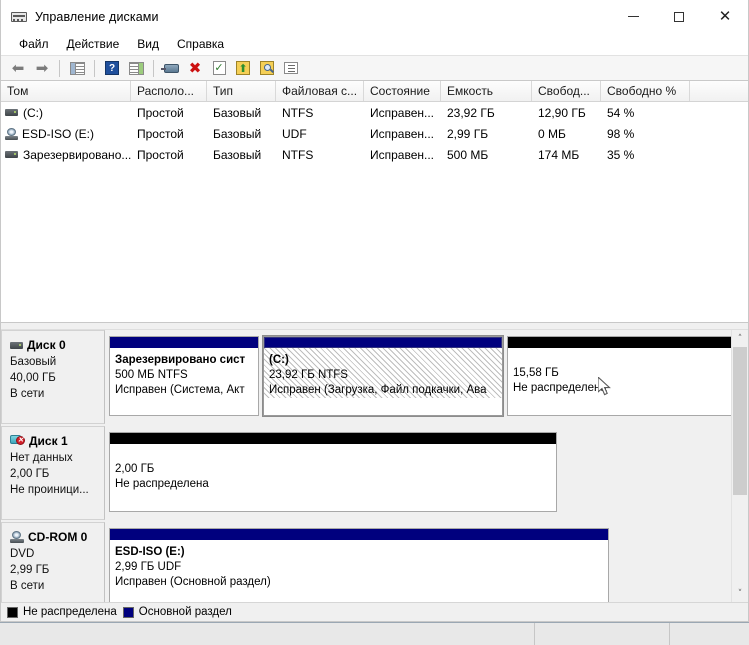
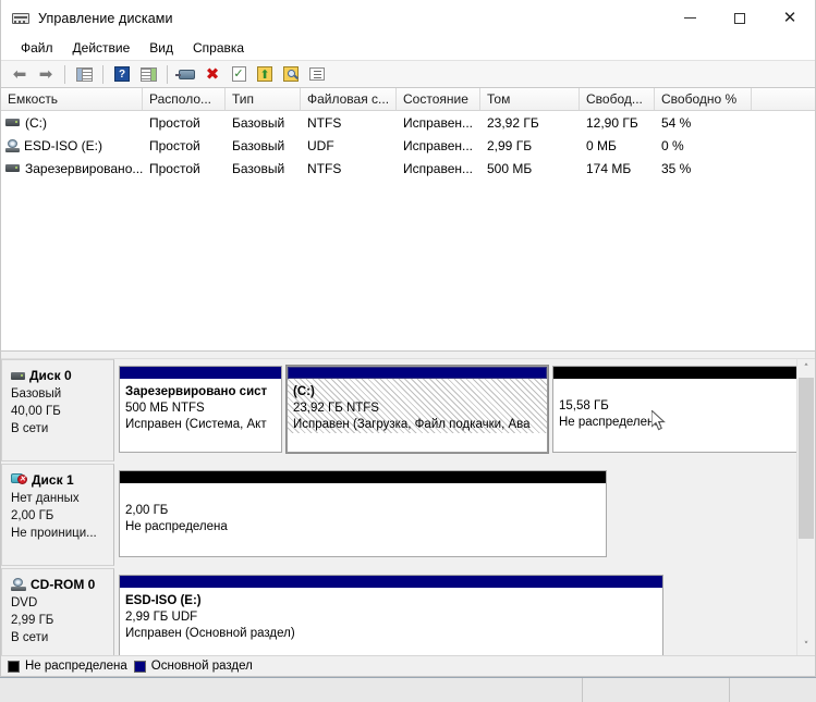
  Управление дисками
  ✕
  Файл
  Действие
  Вид
  Справка
  ⬅
  ➡
  ?
  ✖
  ✓
  ⬆
- Том
+ Емкость
  Располо...
  Тип
  Файловая с...
  Состояние
- Емкость
+ Том
  Свобод...
  Свободно %
  (C:)
  Простой
  Базовый
  NTFS
  Исправен...
  23,92 ГБ
  12,90 ГБ
  54 %
  ESD-ISO (E:)
  Простой
  Базовый
  UDF
  Исправен...
  2,99 ГБ
  0 МБ
- 98 %
+ 0 %
  Зарезервировано...
  Простой
  Базовый
  NTFS
  Исправен...
  500 МБ
  174 МБ
  35 %
  Диск 0
  Базовый
  40,00 ГБ
  В сети
  Зарезервировано сист
  500 МБ NTFS
  Исправен (Система, Акт
  (C:)
  23,92 ГБ NTFS
  Исправен (Загрузка, Файл подкачки, Ава
  15,58 ГБ
  Не распределен
  Диск 1
  Нет данных
  2,00 ГБ
  Не проиници...
  2,00 ГБ
  Не распределена
  CD-ROM 0
  DVD
  2,99 ГБ
  В сети
  ESD-ISO (E:)
  2,99 ГБ UDF
  Исправен (Основной раздел)
  ˄
  ˅
  Не распределена
  Основной раздел
